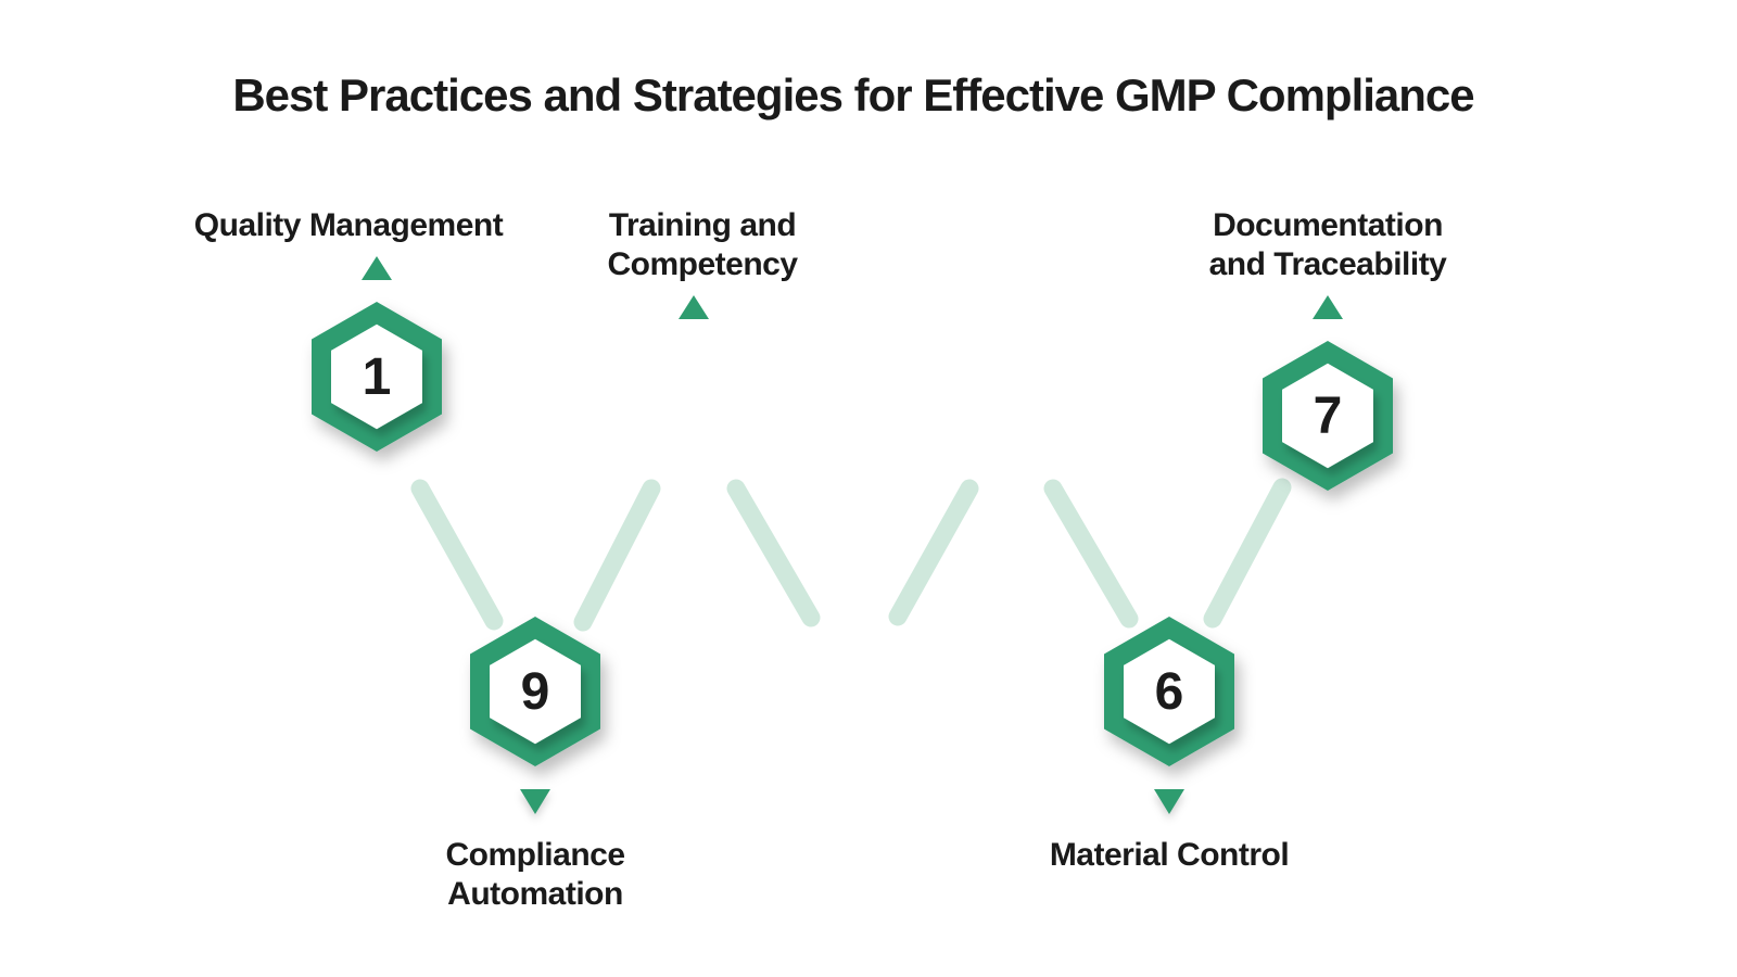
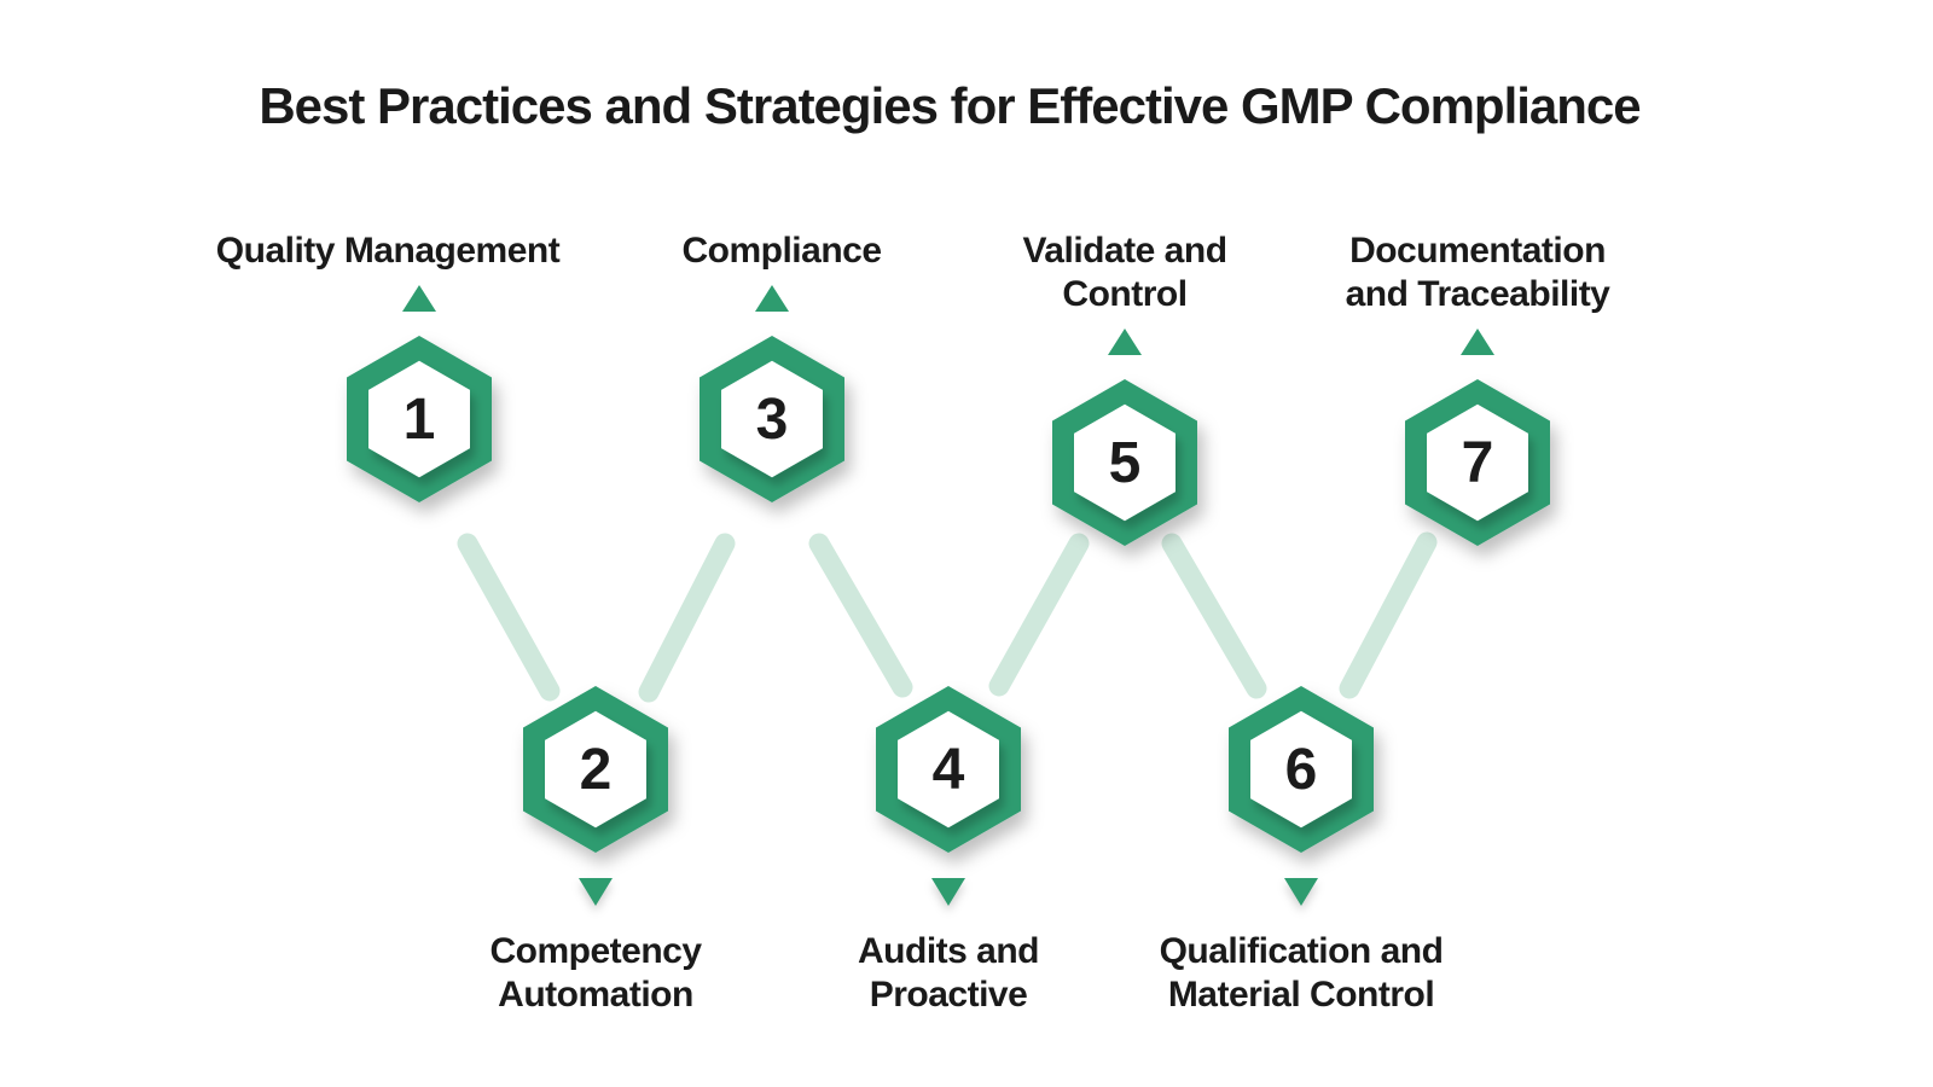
  Best Practices and Strategies for Effective GMP Compliance
  Quality Management
  1
- 9
+ 2
- Compliance
+ Competency
  Automation
- Training and
- Competency
+ Compliance
+ 3
+ 4
+ Audits and
+ Proactive
+ Validate and
+ Control
+ 5
  6
+ Qualification and
  Material Control
  Documentation
  and Traceability
  7
